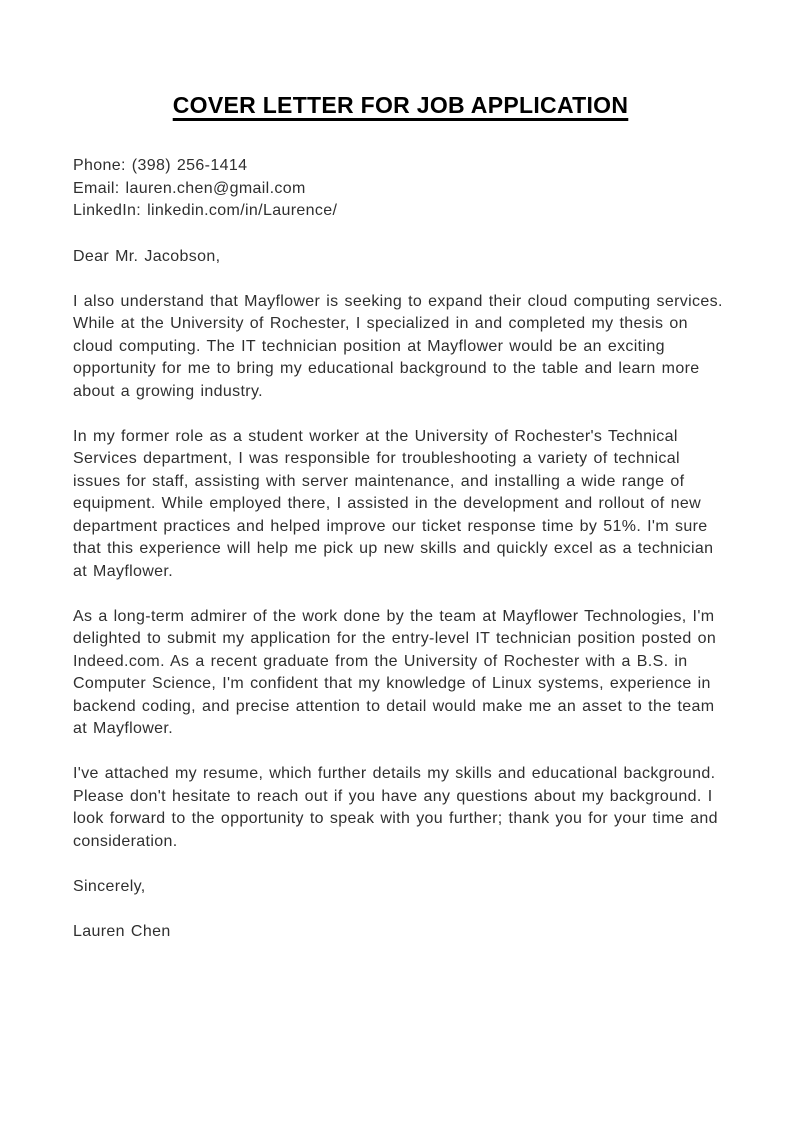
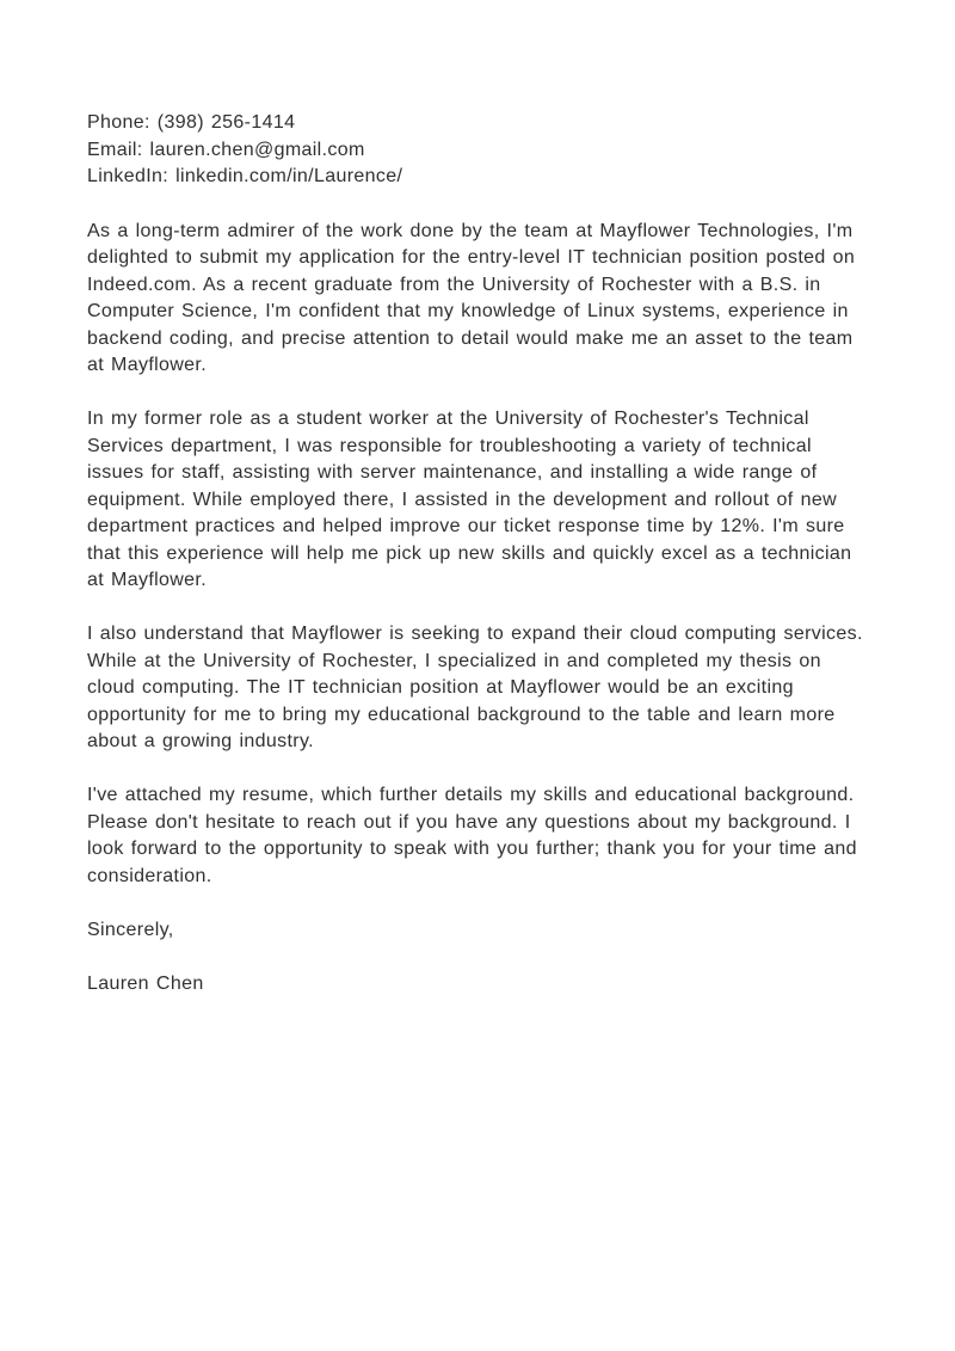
- COVER LETTER FOR JOB APPLICATION
  Phone: (398) 256-1414
  Email: lauren.chen@gmail.com
  LinkedIn: linkedin.com/in/Laurence/
- Dear Mr. Jacobson,
- I also understand that Mayflower is seeking to expand their cloud computing services. While at the University of Rochester, I specialized in and completed my thesis on cloud computing. The IT technician position at Mayflower would be an exciting opportunity for me to bring my educational background to the table and learn more about a growing industry.
+ As a long-term admirer of the work done by the team at Mayflower Technologies, I'm delighted to submit my application for the entry-level IT technician position posted on Indeed.com. As a recent graduate from the University of Rochester with a B.S. in Computer Science, I'm confident that my knowledge of Linux systems, experience in backend coding, and precise attention to detail would make me an asset to the team at Mayflower.
- In my former role as a student worker at the University of Rochester's Technical Services department, I was responsible for troubleshooting a variety of technical issues for staff, assisting with server maintenance, and installing a wide range of equipment. While employed there, I assisted in the development and rollout of new department practices and helped improve our ticket response time by 51%. I'm sure that this experience will help me pick up new skills and quickly excel as a technician at Mayflower.
+ In my former role as a student worker at the University of Rochester's Technical Services department, I was responsible for troubleshooting a variety of technical issues for staff, assisting with server maintenance, and installing a wide range of equipment. While employed there, I assisted in the development and rollout of new department practices and helped improve our ticket response time by 12%. I'm sure that this experience will help me pick up new skills and quickly excel as a technician at Mayflower.
- As a long-term admirer of the work done by the team at Mayflower Technologies, I'm delighted to submit my application for the entry-level IT technician position posted on Indeed.com. As a recent graduate from the University of Rochester with a B.S. in Computer Science, I'm confident that my knowledge of Linux systems, experience in backend coding, and precise attention to detail would make me an asset to the team at Mayflower.
+ I also understand that Mayflower is seeking to expand their cloud computing services. While at the University of Rochester, I specialized in and completed my thesis on cloud computing. The IT technician position at Mayflower would be an exciting opportunity for me to bring my educational background to the table and learn more about a growing industry.
  I've attached my resume, which further details my skills and educational background. Please don't hesitate to reach out if you have any questions about my background. I look forward to the opportunity to speak with you further; thank you for your time and consideration.
  Sincerely,
  Lauren Chen
